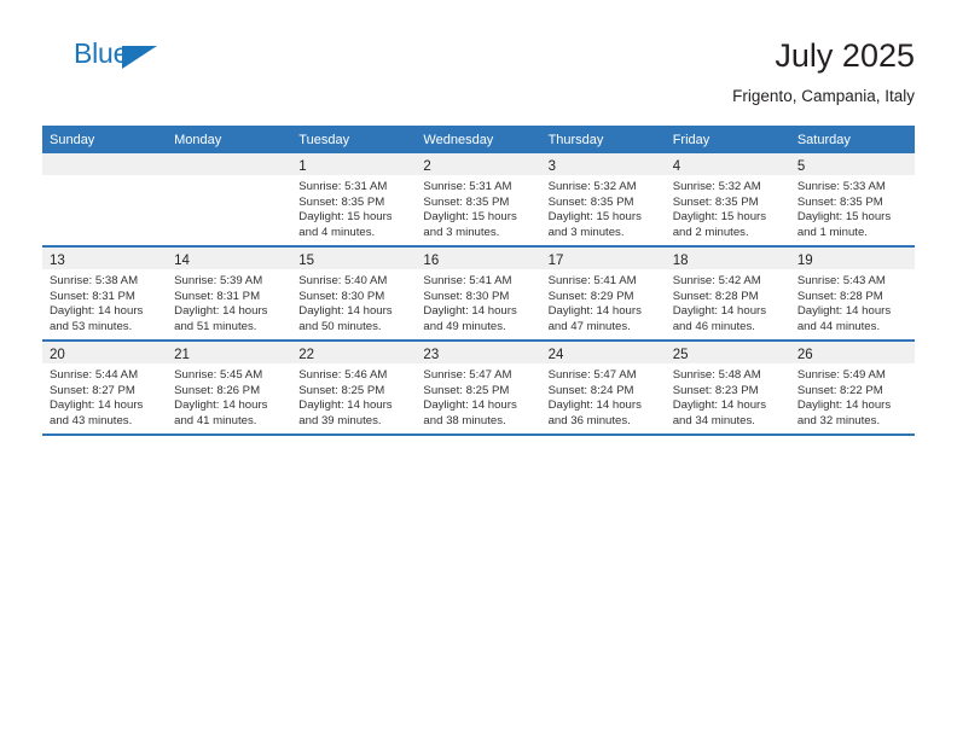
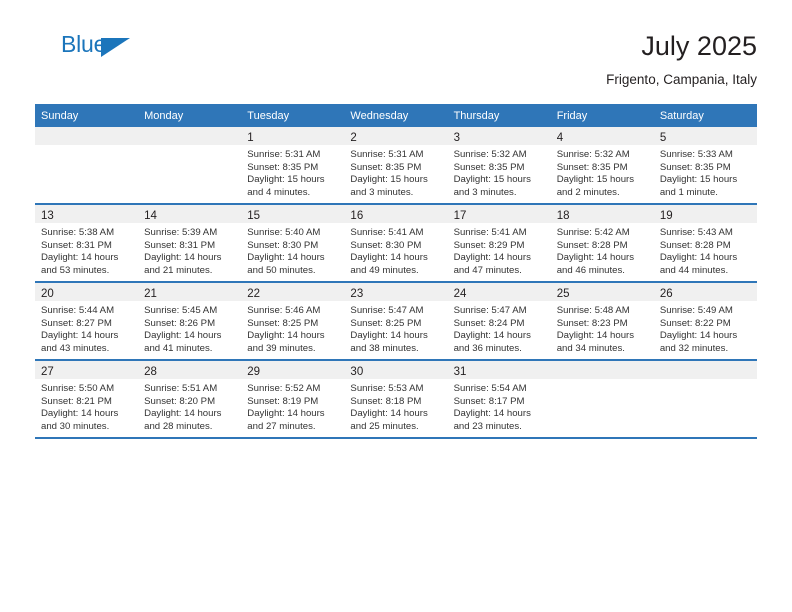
  Blue
  July 2025
  Frigento, Campania, Italy
  Sunday	Monday	Tuesday	Wednesday	Thursday	Friday	Saturday
  		1Sunrise: 5:31 AMSunset: 8:35 PMDaylight: 15 hoursand 4 minutes.	2Sunrise: 5:31 AMSunset: 8:35 PMDaylight: 15 hoursand 3 minutes.	3Sunrise: 5:32 AMSunset: 8:35 PMDaylight: 15 hoursand 3 minutes.	4Sunrise: 5:32 AMSunset: 8:35 PMDaylight: 15 hoursand 2 minutes.	5Sunrise: 5:33 AMSunset: 8:35 PMDaylight: 15 hoursand 1 minute.
- 13Sunrise: 5:38 AMSunset: 8:31 PMDaylight: 14 hoursand 53 minutes.	14Sunrise: 5:39 AMSunset: 8:31 PMDaylight: 14 hoursand 51 minutes.	15Sunrise: 5:40 AMSunset: 8:30 PMDaylight: 14 hoursand 50 minutes.	16Sunrise: 5:41 AMSunset: 8:30 PMDaylight: 14 hoursand 49 minutes.	17Sunrise: 5:41 AMSunset: 8:29 PMDaylight: 14 hoursand 47 minutes.	18Sunrise: 5:42 AMSunset: 8:28 PMDaylight: 14 hoursand 46 minutes.	19Sunrise: 5:43 AMSunset: 8:28 PMDaylight: 14 hoursand 44 minutes.
+ 13Sunrise: 5:38 AMSunset: 8:31 PMDaylight: 14 hoursand 53 minutes.	14Sunrise: 5:39 AMSunset: 8:31 PMDaylight: 14 hoursand 21 minutes.	15Sunrise: 5:40 AMSunset: 8:30 PMDaylight: 14 hoursand 50 minutes.	16Sunrise: 5:41 AMSunset: 8:30 PMDaylight: 14 hoursand 49 minutes.	17Sunrise: 5:41 AMSunset: 8:29 PMDaylight: 14 hoursand 47 minutes.	18Sunrise: 5:42 AMSunset: 8:28 PMDaylight: 14 hoursand 46 minutes.	19Sunrise: 5:43 AMSunset: 8:28 PMDaylight: 14 hoursand 44 minutes.
  20Sunrise: 5:44 AMSunset: 8:27 PMDaylight: 14 hoursand 43 minutes.	21Sunrise: 5:45 AMSunset: 8:26 PMDaylight: 14 hoursand 41 minutes.	22Sunrise: 5:46 AMSunset: 8:25 PMDaylight: 14 hoursand 39 minutes.	23Sunrise: 5:47 AMSunset: 8:25 PMDaylight: 14 hoursand 38 minutes.	24Sunrise: 5:47 AMSunset: 8:24 PMDaylight: 14 hoursand 36 minutes.	25Sunrise: 5:48 AMSunset: 8:23 PMDaylight: 14 hoursand 34 minutes.	26Sunrise: 5:49 AMSunset: 8:22 PMDaylight: 14 hoursand 32 minutes.
+ 27Sunrise: 5:50 AMSunset: 8:21 PMDaylight: 14 hoursand 30 minutes.	28Sunrise: 5:51 AMSunset: 8:20 PMDaylight: 14 hoursand 28 minutes.	29Sunrise: 5:52 AMSunset: 8:19 PMDaylight: 14 hoursand 27 minutes.	30Sunrise: 5:53 AMSunset: 8:18 PMDaylight: 14 hoursand 25 minutes.	31Sunrise: 5:54 AMSunset: 8:17 PMDaylight: 14 hoursand 23 minutes.
